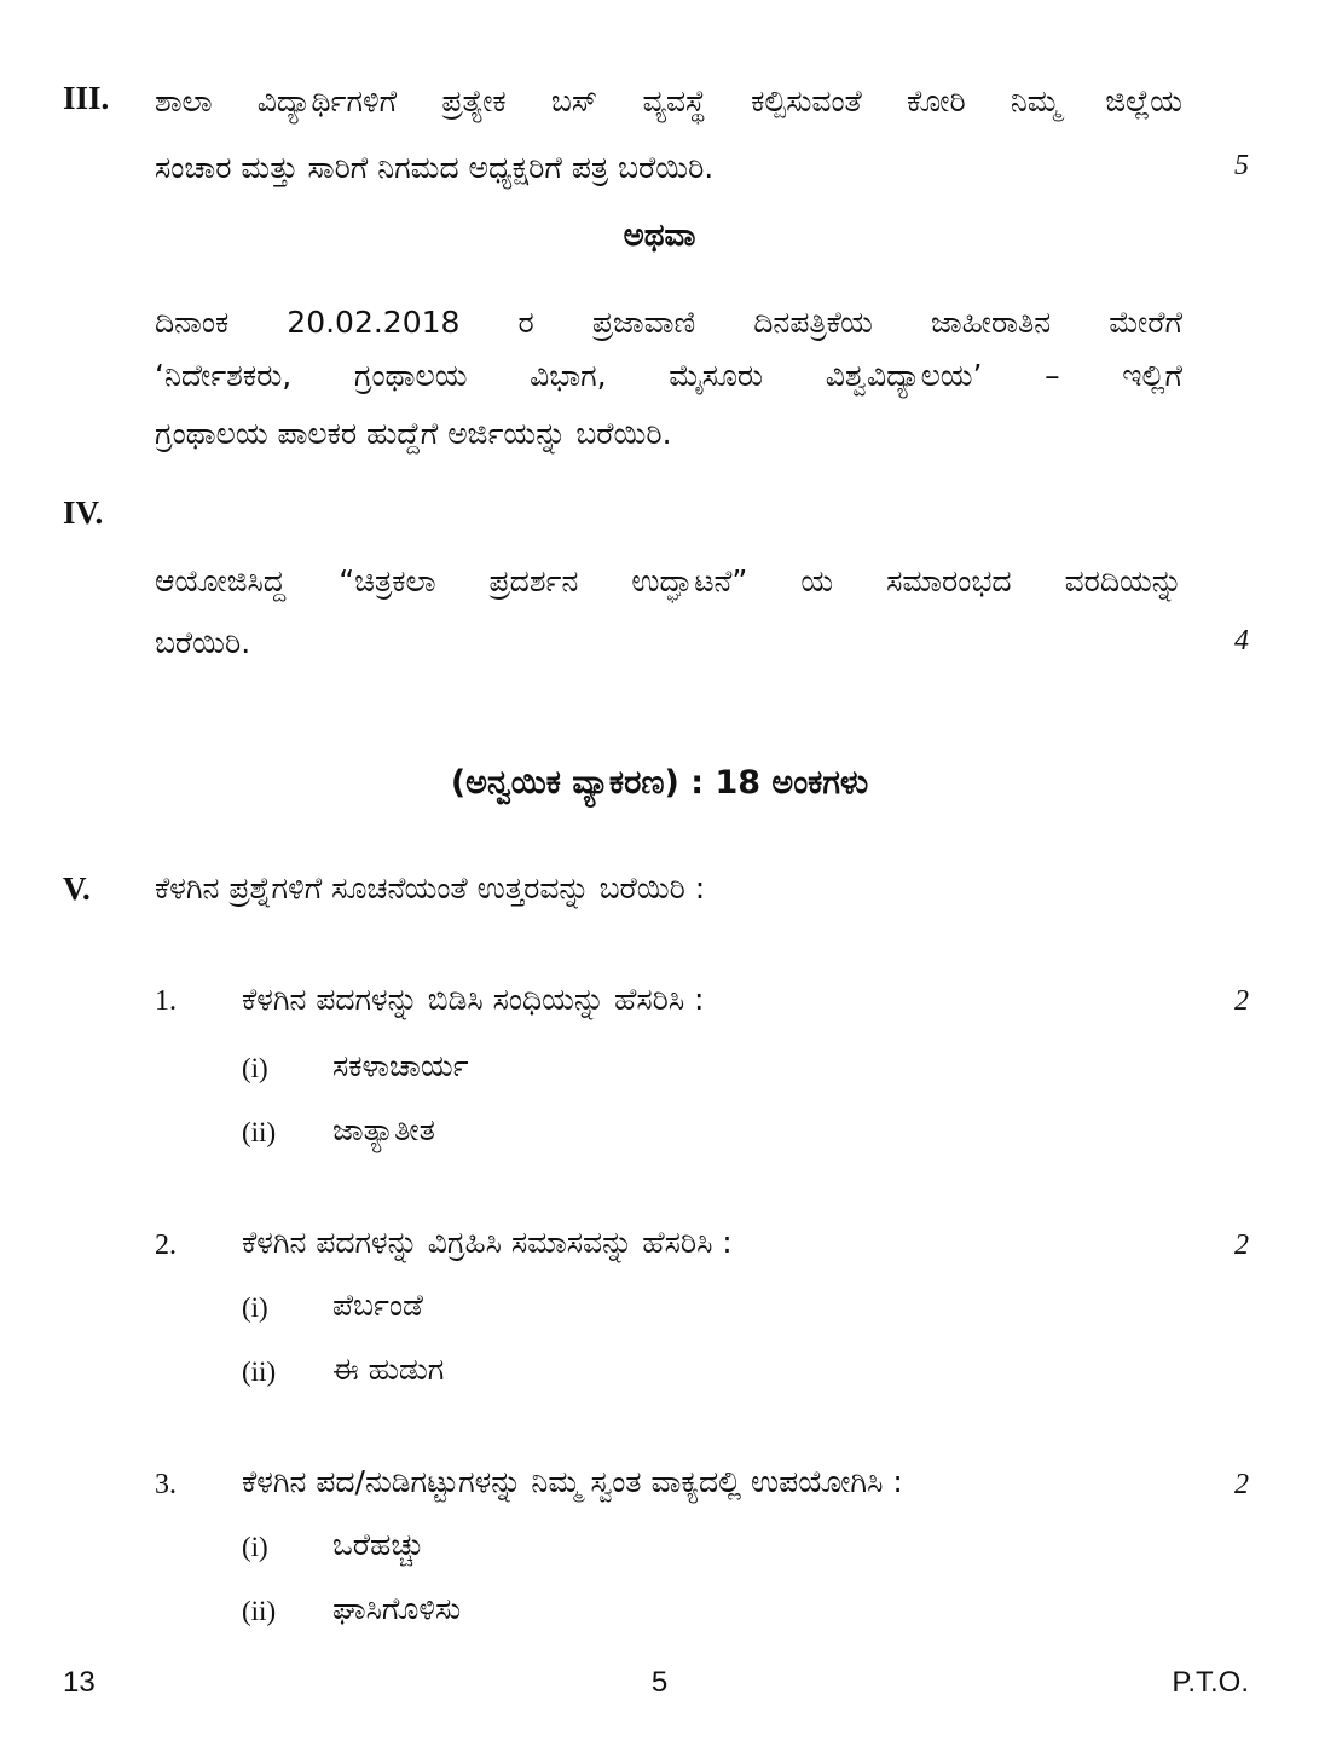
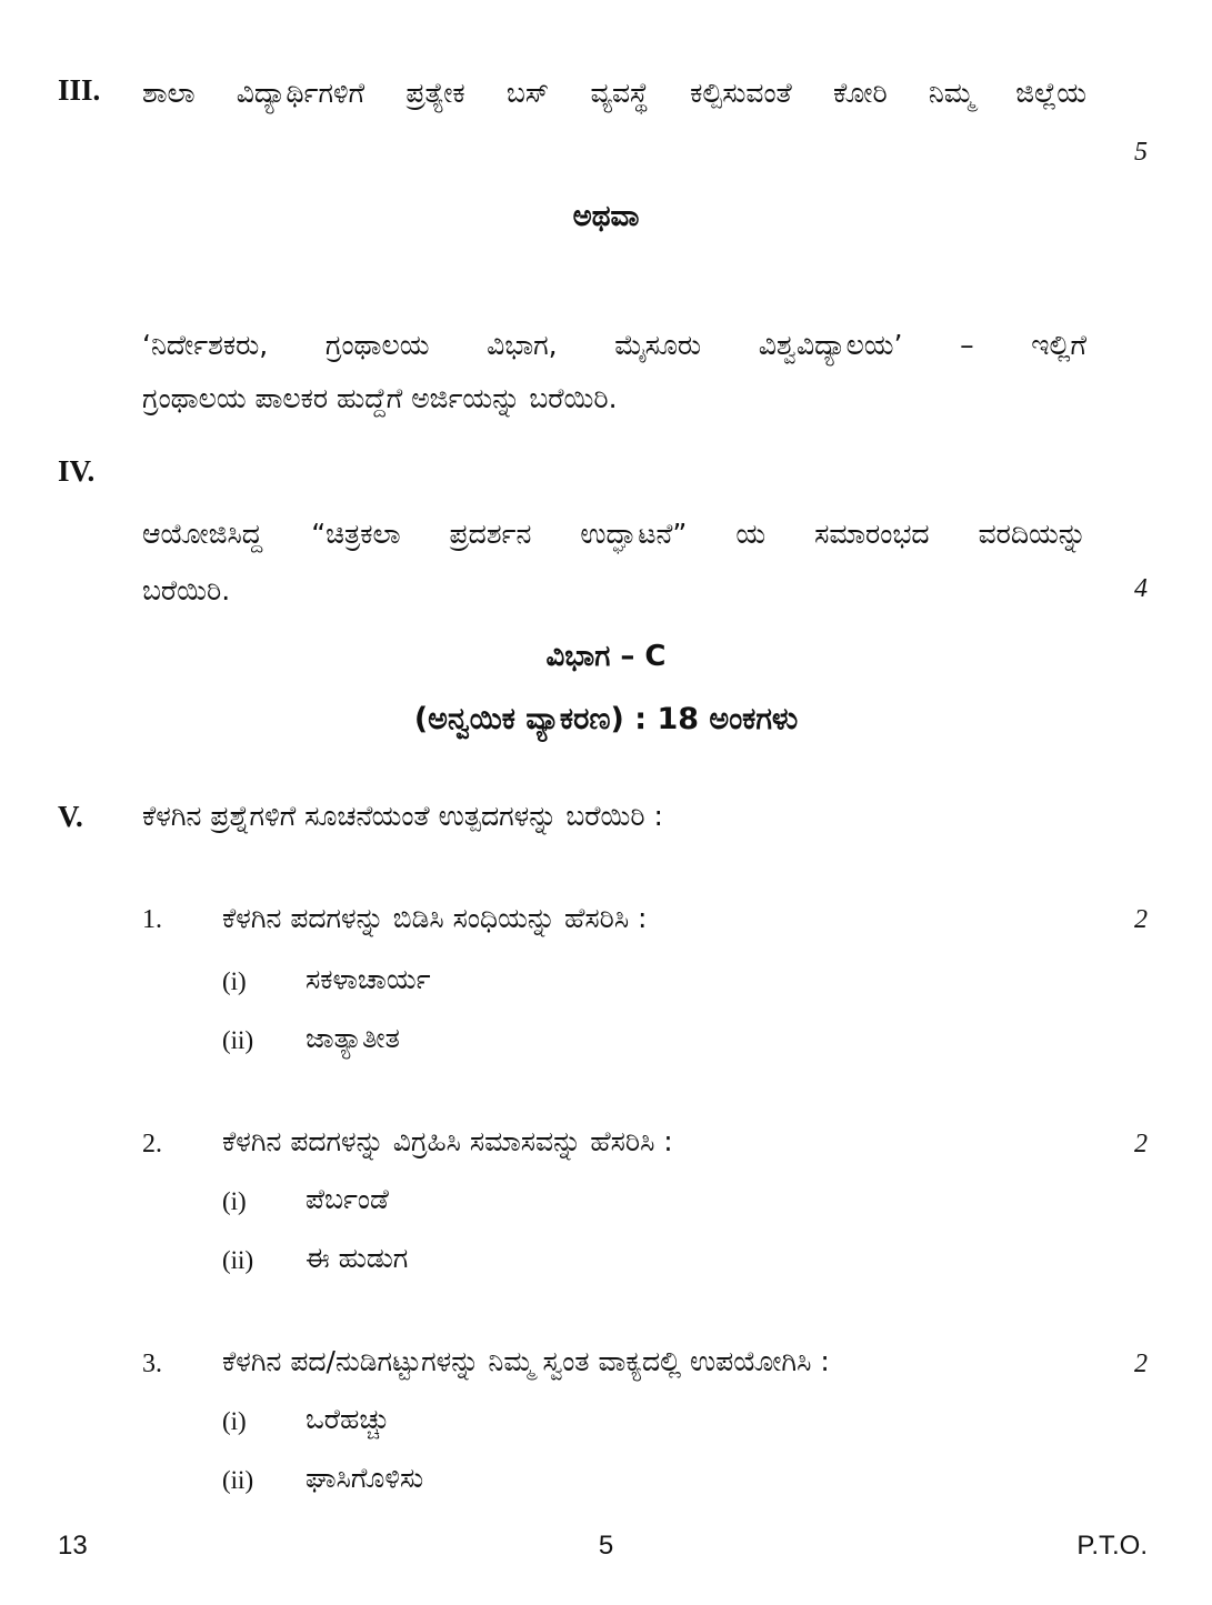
  III.
  ಶಾಲಾ ವಿದ್ಯಾರ್ಥಿಗಳಿಗೆ ಪ್ರತ್ಯೇಕ ಬಸ್ ವ್ಯವಸ್ಥೆ ಕಲ್ಪಿಸುವಂತೆ ಕೋರಿ ನಿಮ್ಮ ಜಿಲ್ಲೆಯ
- ಸಂಚಾರ ಮತ್ತು ಸಾರಿಗೆ ನಿಗಮದ ಅಧ್ಯಕ್ಷರಿಗೆ ಪತ್ರ ಬರೆಯಿರಿ.
  5
  ಅಥವಾ
- ದಿನಾಂಕ 20.02.2018 ರ ಪ್ರಜಾವಾಣಿ ದಿನಪತ್ರಿಕೆಯ ಜಾಹೀರಾತಿನ ಮೇರೆಗೆ
  ‘ನಿರ್ದೇಶಕರು, ಗ್ರಂಥಾಲಯ ವಿಭಾಗ, ಮೈಸೂರು ವಿಶ್ವವಿದ್ಯಾಲಯ’ – ಇಲ್ಲಿಗೆ
  ಗ್ರಂಥಾಲಯ ಪಾಲಕರ ಹುದ್ದೆಗೆ ಅರ್ಜಿಯನ್ನು ಬರೆಯಿರಿ.
  IV.
  ಆಯೋಜಿಸಿದ್ದ “ಚಿತ್ರಕಲಾ ಪ್ರದರ್ಶನ ಉದ್ಘಾಟನೆ” ಯ ಸಮಾರಂಭದ ವರದಿಯನ್ನು
  ಬರೆಯಿರಿ.
  4
+ ವಿಭಾಗ – C
  (ಅನ್ವಯಿಕ ವ್ಯಾಕರಣ) : 18 ಅಂಕಗಳು
  V.
- ಕೆಳಗಿನ ಪ್ರಶ್ನೆಗಳಿಗೆ ಸೂಚನೆಯಂತೆ ಉತ್ತರವನ್ನು ಬರೆಯಿರಿ :
+ ಕೆಳಗಿನ ಪ್ರಶ್ನೆಗಳಿಗೆ ಸೂಚನೆಯಂತೆ ಉತ್ಪದಗಳನ್ನು ಬರೆಯಿರಿ :
  1.
  ಕೆಳಗಿನ ಪದಗಳನ್ನು ಬಿಡಿಸಿ ಸಂಧಿಯನ್ನು ಹೆಸರಿಸಿ :
  2
  (i)
  ಸಕಳಾಚಾರ್ಯ
  (ii)
  ಜಾತ್ಯಾತೀತ
  2.
  ಕೆಳಗಿನ ಪದಗಳನ್ನು ವಿಗ್ರಹಿಸಿ ಸಮಾಸವನ್ನು ಹೆಸರಿಸಿ :
  2
  (i)
  ಪೆರ್ಬಂಡೆ
  (ii)
  ಈ ಹುಡುಗ
  3.
  ಕೆಳಗಿನ ಪದ/ನುಡಿಗಟ್ಟುಗಳನ್ನು ನಿಮ್ಮ ಸ್ವಂತ ವಾಕ್ಯದಲ್ಲಿ ಉಪಯೋಗಿಸಿ :
  2
  (i)
  ಒರೆಹಚ್ಚು
  (ii)
  ಘಾಸಿಗೊಳಿಸು
  13
  5
  P.T.O.
